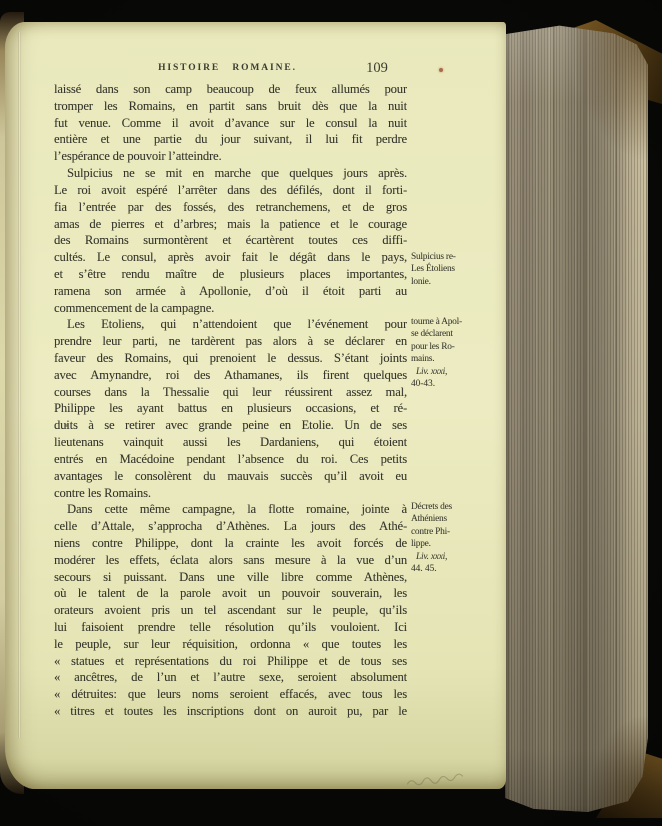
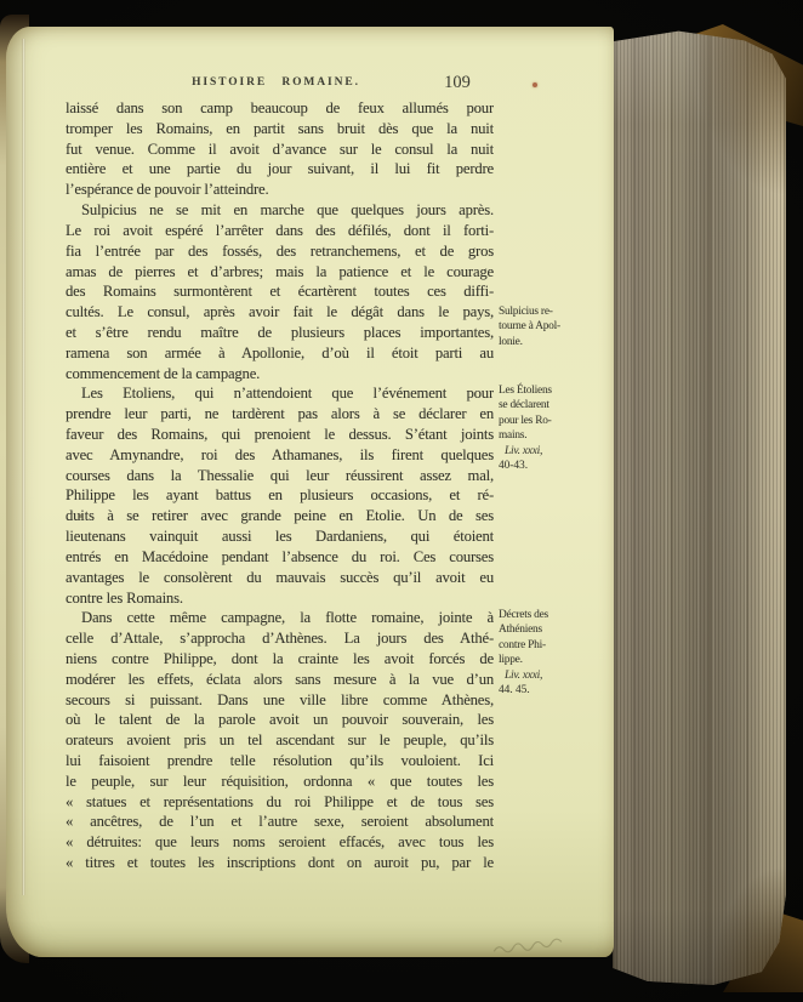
  HISTOIRE ROMAINE.
  109
  laissé dans son camp beaucoup de feux allumés pour
  tromper les Romains, en partit sans bruit dès que la nuit
  fut venue. Comme il avoit d’avance sur le consul la nuit
  entière et une partie du jour suivant, il lui fit perdre
  l’espérance de pouvoir l’atteindre.
  Sulpicius ne se mit en marche que quelques jours après.
  Le roi avoit espéré l’arrêter dans des défilés, dont il forti-
  fia l’entrée par des fossés, des retranchemens, et de gros
  amas de pierres et d’arbres; mais la patience et le courage
  des Romains surmontèrent et écartèrent toutes ces diffi-
  cultés. Le consul, après avoir fait le dégât dans le pays,
  et s’être rendu maître de plusieurs places importantes,
  ramena son armée à Apollonie, d’où il étoit parti au
  commencement de la campagne.
  Les Etoliens, qui n’attendoient que l’événement pour
  prendre leur parti, ne tardèrent pas alors à se déclarer en
  faveur des Romains, qui prenoient le dessus. S’étant joints
  avec Amynandre, roi des Athamanes, ils firent quelques
  courses dans la Thessalie qui leur réussirent assez mal,
  Philippe les ayant battus en plusieurs occasions, et ré-
  duits à se retirer avec grande peine en Etolie. Un de ses
  lieutenans vainquit aussi les Dardaniens, qui étoient
- entrés en Macédoine pendant l’absence du roi. Ces petits
+ entrés en Macédoine pendant l’absence du roi. Ces courses
  avantages le consolèrent du mauvais succès qu’il avoit eu
  contre les Romains.
  Dans cette même campagne, la flotte romaine, jointe à
  celle d’Attale, s’approcha d’Athènes. La jours des Athé-
  niens contre Philippe, dont la crainte les avoit forcés de
  modérer les effets, éclata alors sans mesure à la vue d’un
  secours si puissant. Dans une ville libre comme Athènes,
  où le talent de la parole avoit un pouvoir souverain, les
  orateurs avoient pris un tel ascendant sur le peuple, qu’ils
  lui faisoient prendre telle résolution qu’ils vouloient. Ici
  le peuple, sur leur réquisition, ordonna « que toutes les
  « statues et représentations du roi Philippe et de tous ses
  « ancêtres, de l’un et l’autre sexe, seroient absolument
  « détruites: que leurs noms seroient effacés, avec tous les
  « titres et toutes les inscriptions dont on auroit pu, par le
  Sulpicius re-
- Les Étoliens
+ tourne à Apol-
  lonie.
- tourne à Apol-
+ Les Étoliens
  se déclarent
  pour les Ro-
  mains.
  Liv. xxxi,
  40-43.
  Décrets des
  Athéniens
  contre Phi-
  lippe.
  Liv. xxxi,
  44. 45.
